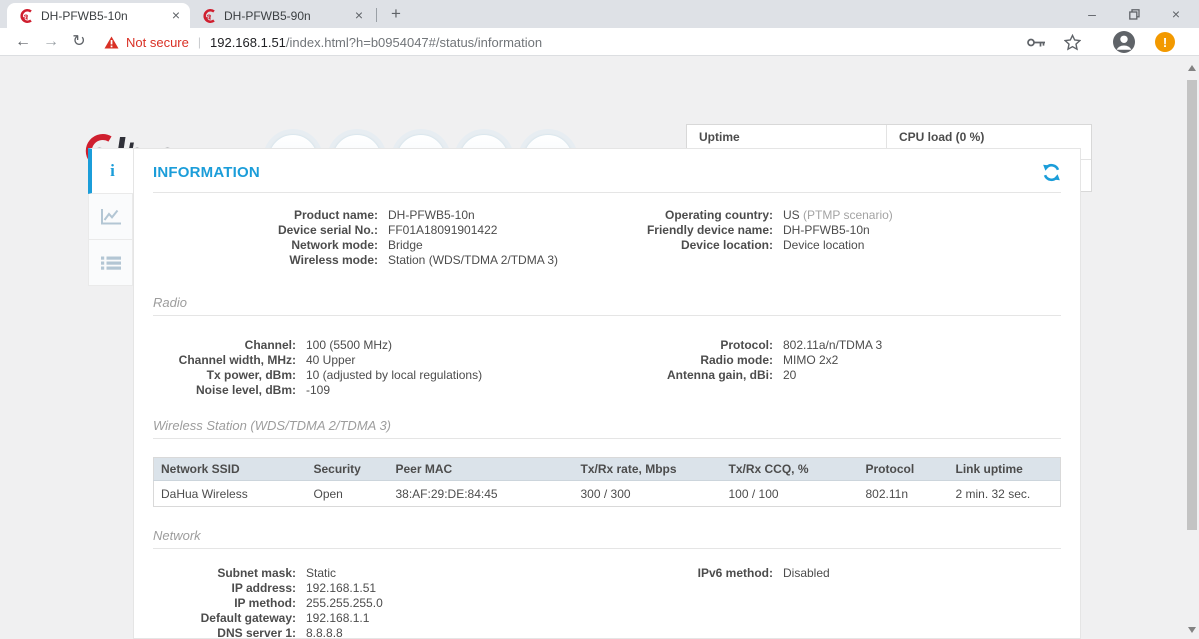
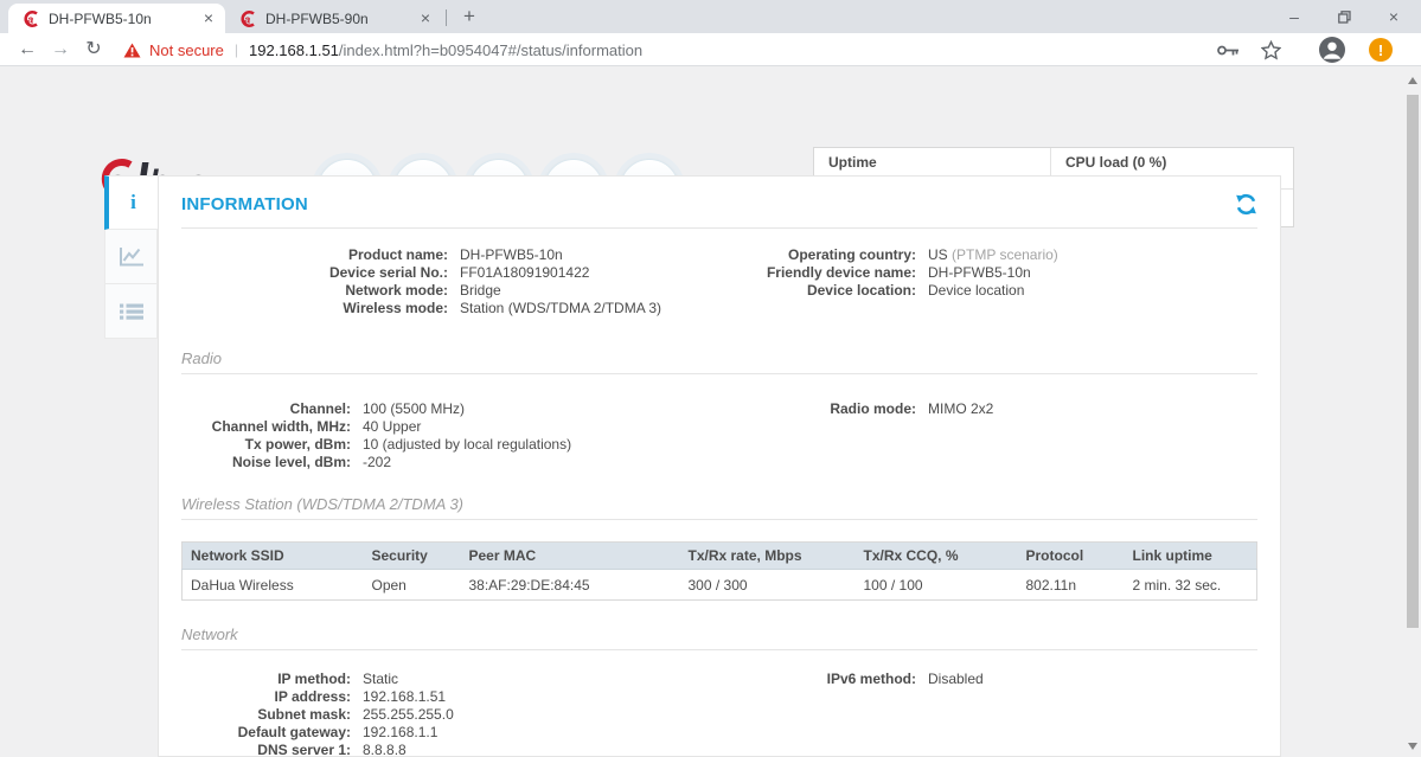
  a
  DH-PFWB5-10n
  ×
  a
  DH-PFWB5-90n
  ×
  +
  –
  ×
  ←
  →
  ↻
  Not secure
  |
  192.168.1.51
  /index.html?h=b0954047#/status/information
  !
  Uptime
  CPU load (0 %)
  i
  INFORMATION
  Product name:
  DH-PFWB5-10n
  Device serial No.:
  FF01A18091901422
  Network mode:
  Bridge
  Wireless mode:
  Station (WDS/TDMA 2/TDMA 3)
  Operating country:
  US
  (PTMP scenario)
  Friendly device name:
  DH-PFWB5-10n
  Device location:
  Device location
  Radio
  Channel:
  100 (5500 MHz)
  Channel width, MHz:
  40 Upper
  Tx power, dBm:
  10 (adjusted by local regulations)
  Noise level, dBm:
- -109
+ -202
- Protocol:
- 802.11a/n/TDMA 3
  Radio mode:
  MIMO 2x2
- Antenna gain, dBi:
- 20
  Wireless Station (WDS/TDMA 2/TDMA 3)
  Network SSID	Security	Peer MAC	Tx/Rx rate, Mbps	Tx/Rx CCQ, %	Protocol	Link uptime
  DaHua Wireless	Open	38:AF:29:DE:84:45	300 / 300	100 / 100	802.11n	2 min. 32 sec.
  Network
- Subnet mask:
+ IP method:
  Static
  IP address:
  192.168.1.51
- IP method:
+ Subnet mask:
  255.255.255.0
  Default gateway:
  192.168.1.1
  DNS server 1:
  8.8.8.8
  IPv6 method:
  Disabled
